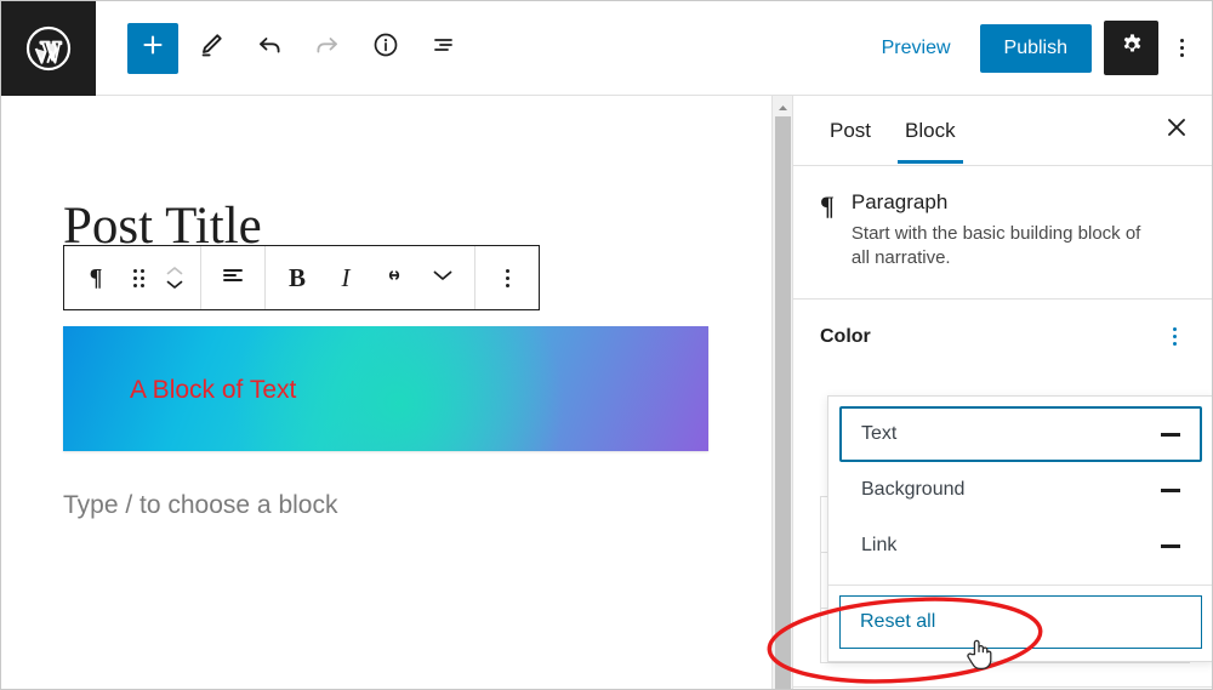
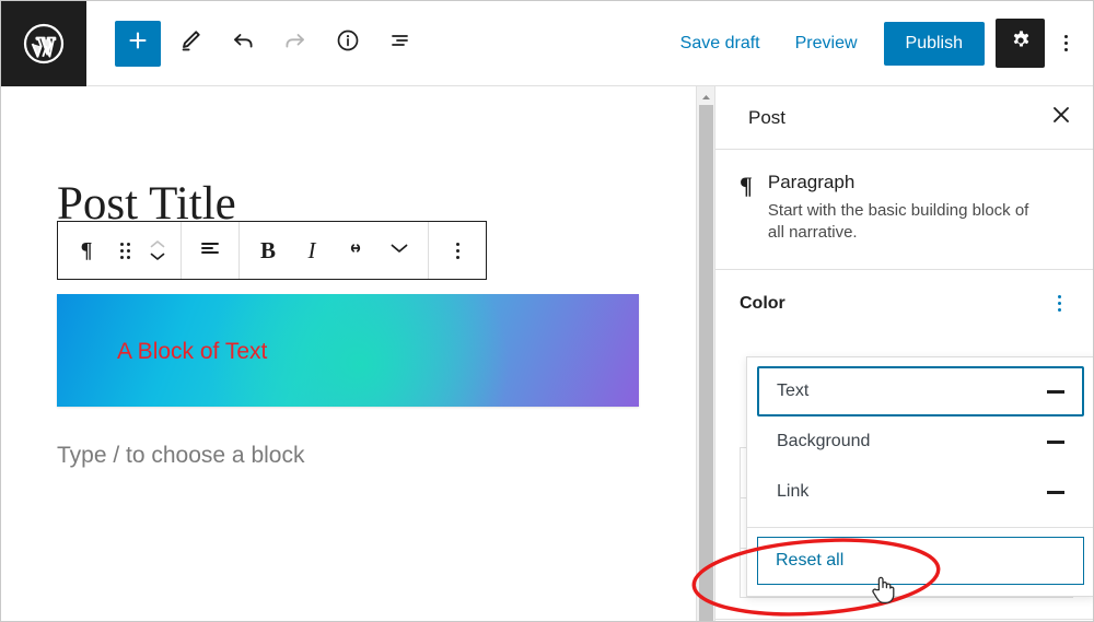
+ Save draft
  Preview
  Publish
  Post Title
  ¶
  B
  I
  A Block of Text
  Type / to choose a block
  Post
- Block
  ¶
  Paragraph
  Start with the basic building block of all narrative.
  Color
  Text
  Background
  Link
  Reset all
